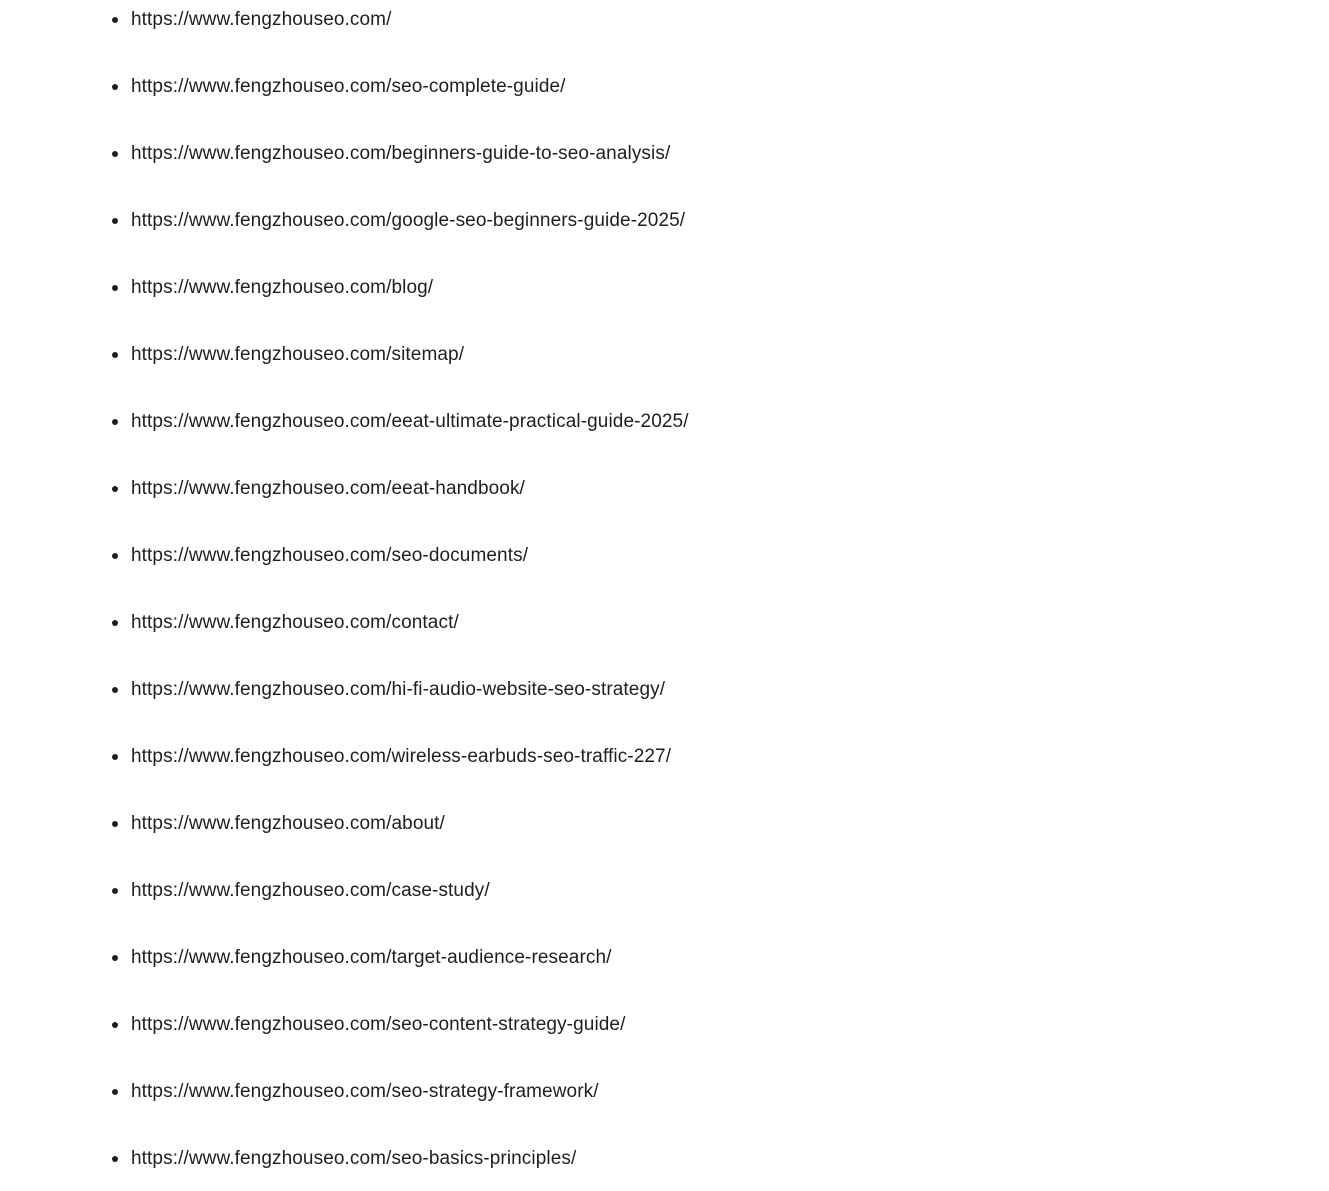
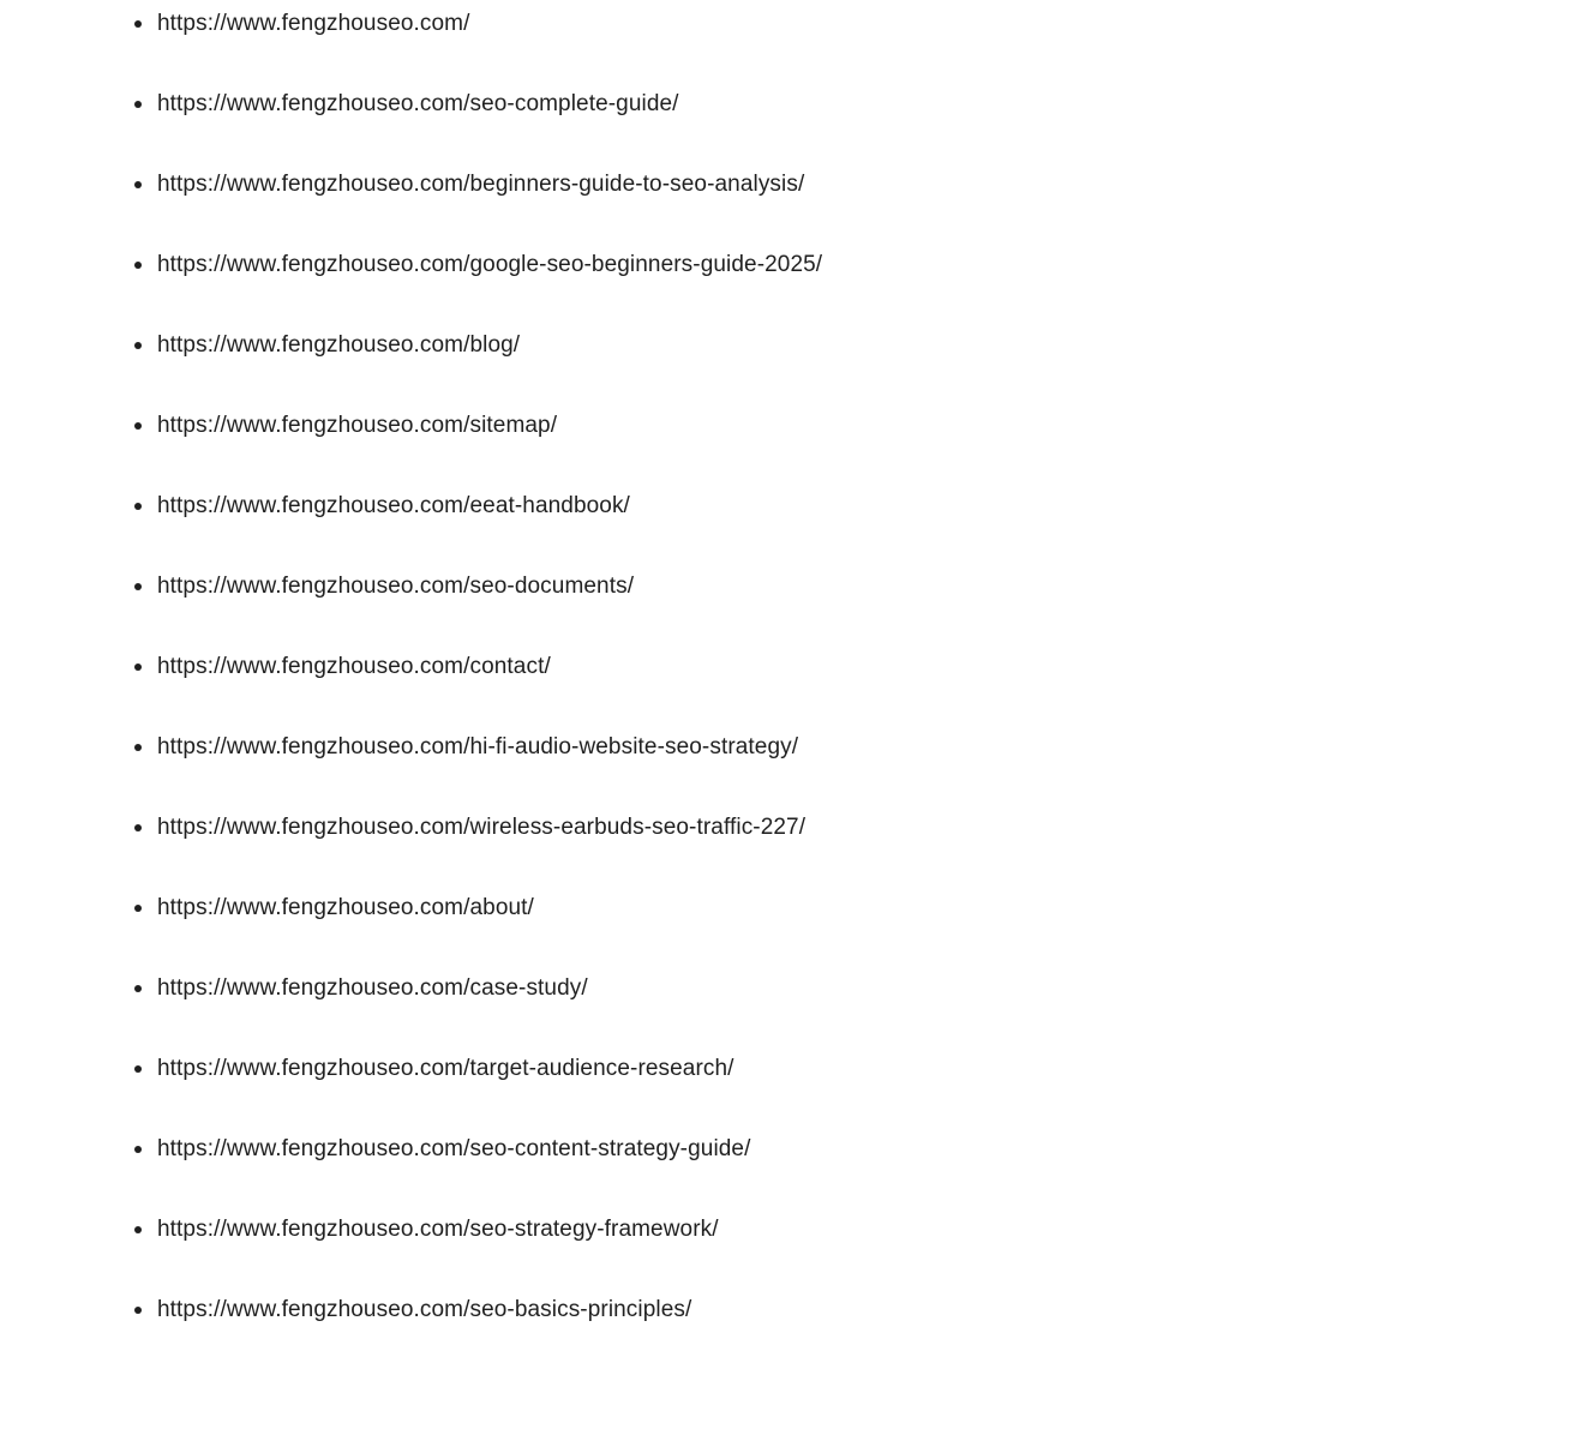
  https://www.fengzhouseo.com/
  https://www.fengzhouseo.com/seo-complete-guide/
  https://www.fengzhouseo.com/beginners-guide-to-seo-analysis/
  https://www.fengzhouseo.com/google-seo-beginners-guide-2025/
  https://www.fengzhouseo.com/blog/
  https://www.fengzhouseo.com/sitemap/
- https://www.fengzhouseo.com/eeat-ultimate-practical-guide-2025/
  https://www.fengzhouseo.com/eeat-handbook/
  https://www.fengzhouseo.com/seo-documents/
  https://www.fengzhouseo.com/contact/
  https://www.fengzhouseo.com/hi-fi-audio-website-seo-strategy/
  https://www.fengzhouseo.com/wireless-earbuds-seo-traffic-227/
  https://www.fengzhouseo.com/about/
  https://www.fengzhouseo.com/case-study/
  https://www.fengzhouseo.com/target-audience-research/
  https://www.fengzhouseo.com/seo-content-strategy-guide/
  https://www.fengzhouseo.com/seo-strategy-framework/
  https://www.fengzhouseo.com/seo-basics-principles/
